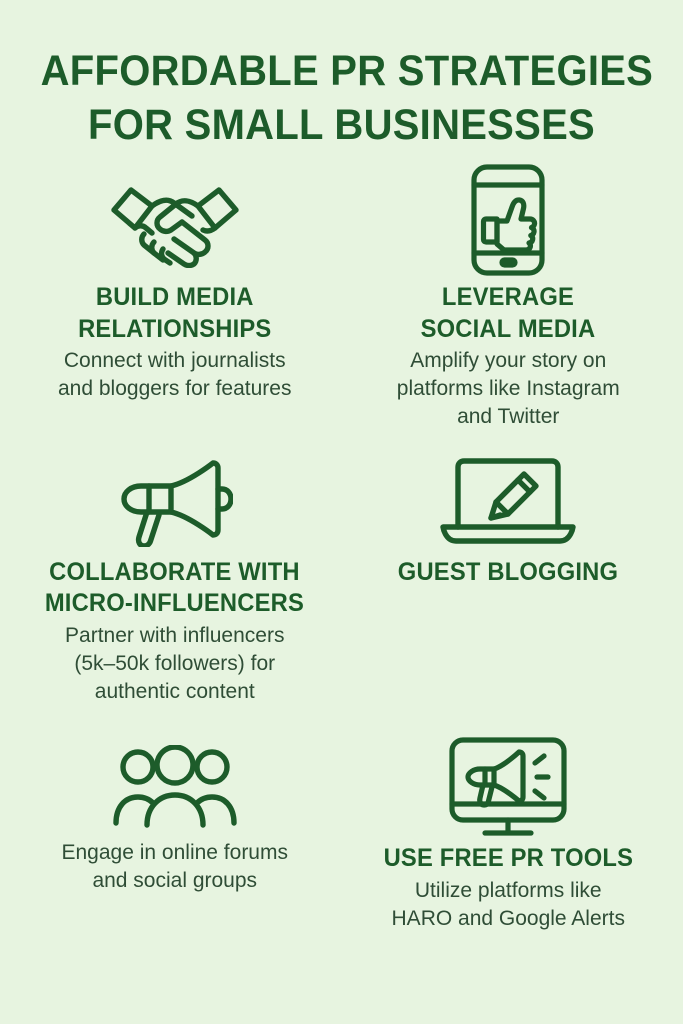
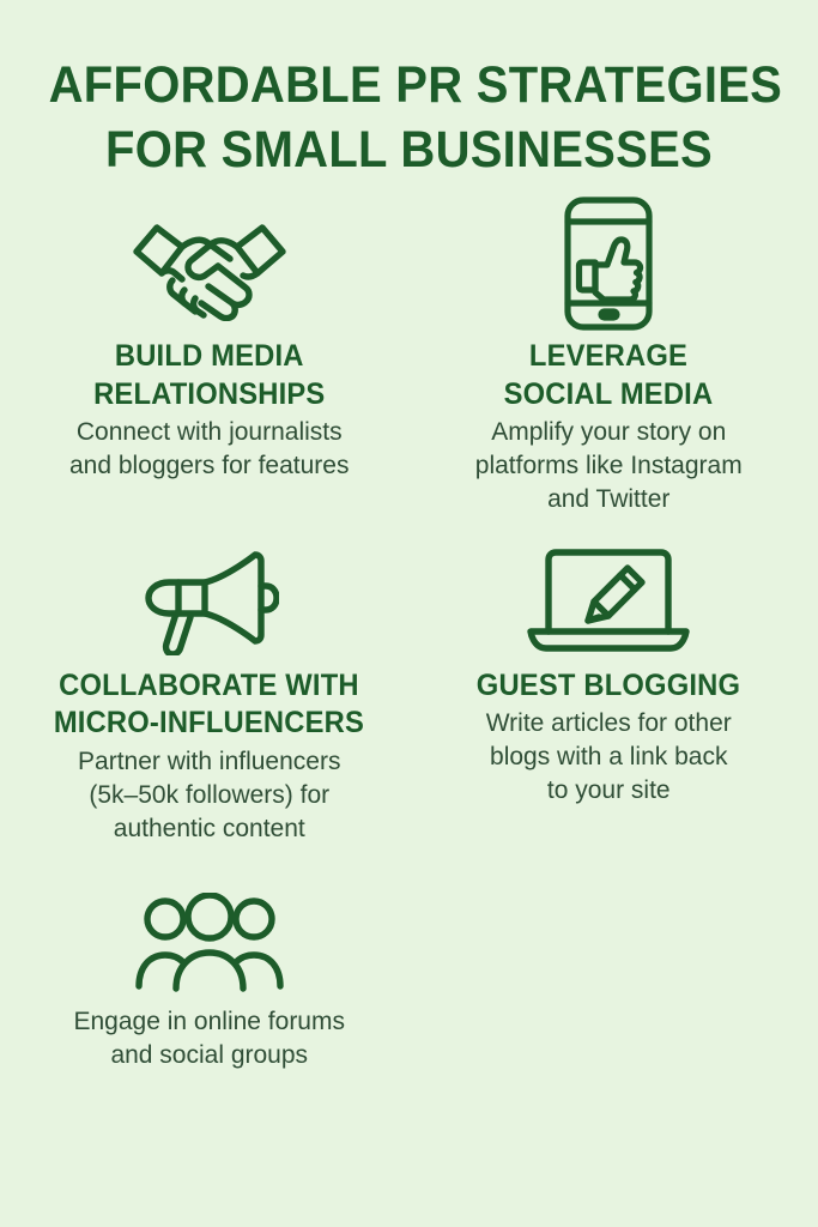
  AFFORDABLE PR STRATEGIES
  FOR SMALL BUSINESSES
  BUILD MEDIA
  RELATIONSHIPS
  Connect with journalists
  and bloggers for features
  LEVERAGE
  SOCIAL MEDIA
  Amplify your story on
  platforms like Instagram
  and Twitter
  COLLABORATE WITH
  MICRO-INFLUENCERS
  Partner with influencers
  (5k–50k followers) for
  authentic content
  GUEST BLOGGING
+ Write articles for other
+ blogs with a link back
+ to your site
  Engage in online forums
  and social groups
- USE FREE PR TOOLS
- Utilize platforms like
- HARO and Google Alerts
